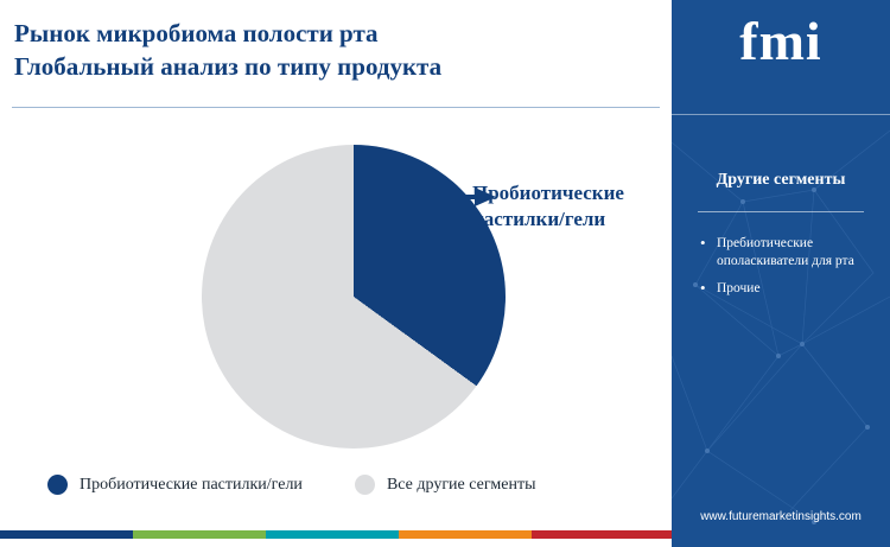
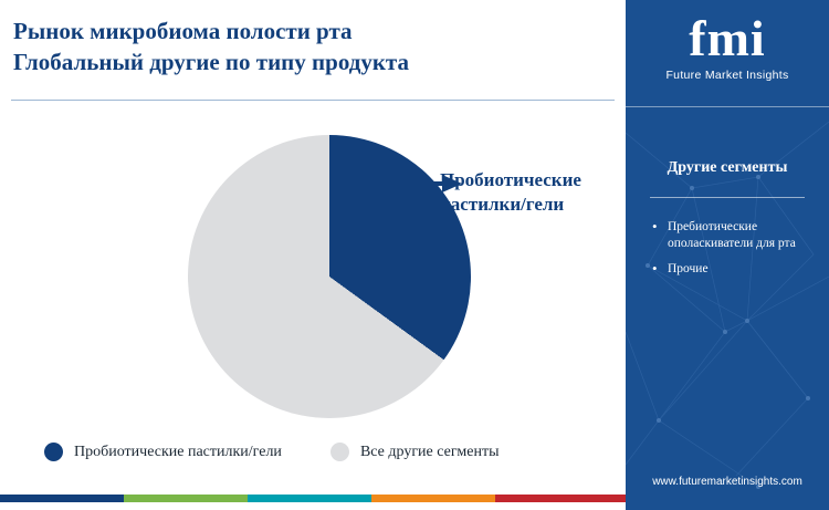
  Рынок микробиома полости рта
- Глобальный анализ по типу продукта
+ Глобальный другие по типу продукта
  Пробиотические пастилки/гели
  Пробиотические пастилки/гели
  Все другие сегменты
  fmi
+ Future Market Insights
  Другие сегменты
  Пребиотические ополаскиватели для рта
  Прочие
  www.futuremarketinsights.com
